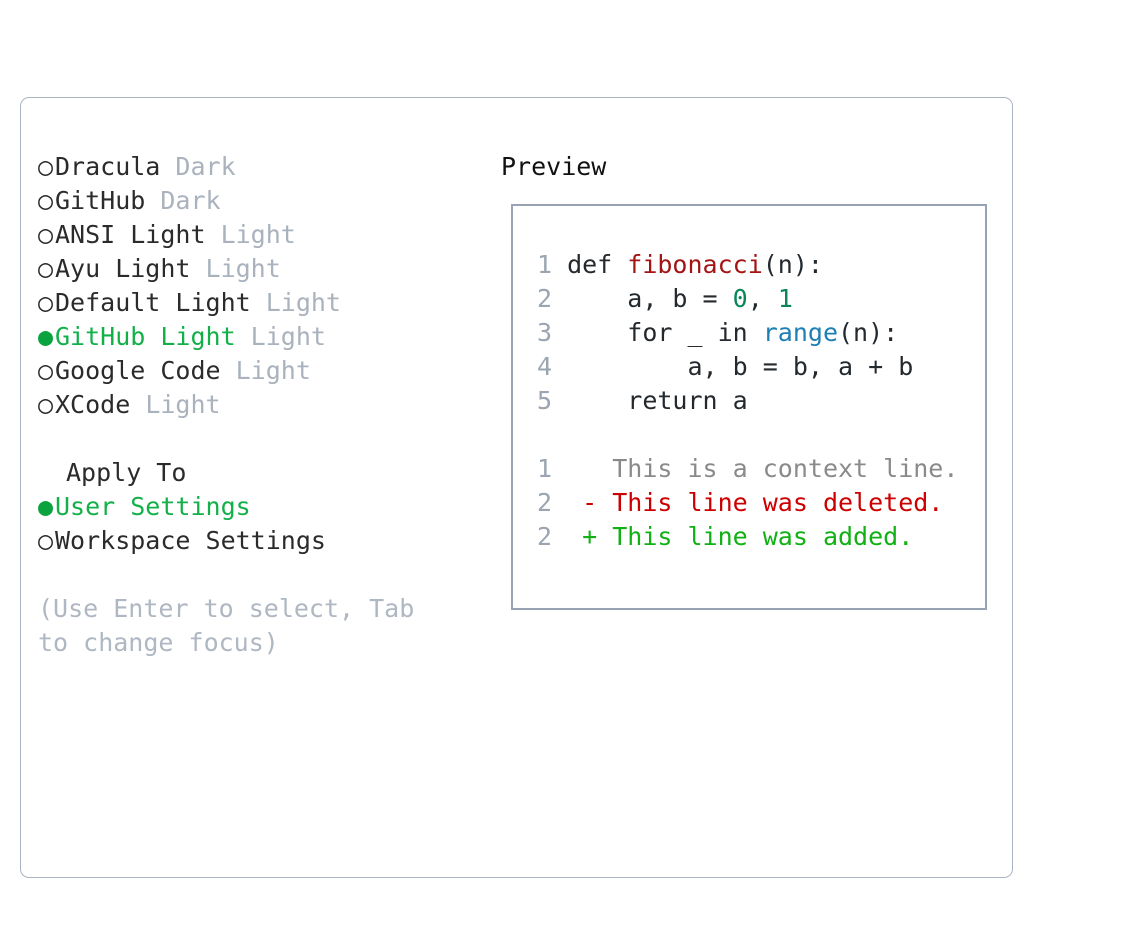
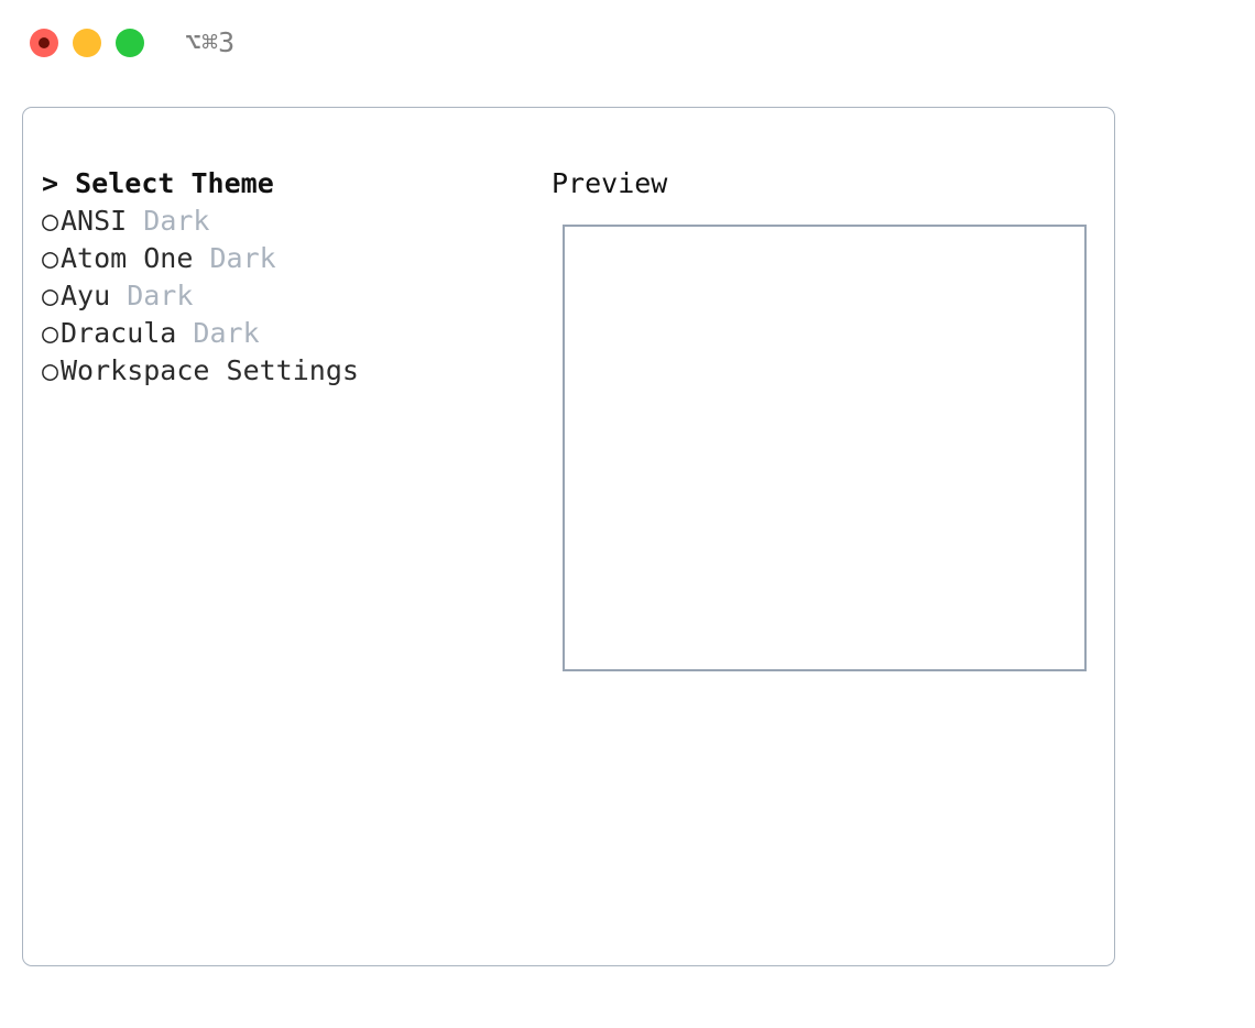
+ ⌥⌘3
+ > Select Theme
+ ○ANSI Dark
+ ○Atom One Dark
+ ○Ayu Dark
  ○Dracula Dark
- ○GitHub Dark
- ○ANSI Light Light
- ○Ayu Light Light
- ○Default Light Light
- ●GitHub Light Light
- ○Google Code Light
- ○XCode Light
- Apply To
- ●User Settings
  ○Workspace Settings
- (Use Enter to select, Tab to change focus)
  Preview
- 1 def fibonacci(n):
- 2 a, b = 0, 1
- 3 for _ in range(n):
- 4 a, b = b, a + b
- 5 return a
- 1 This is a context line.
- 2 - This line was deleted.
- 2 + This line was added.
